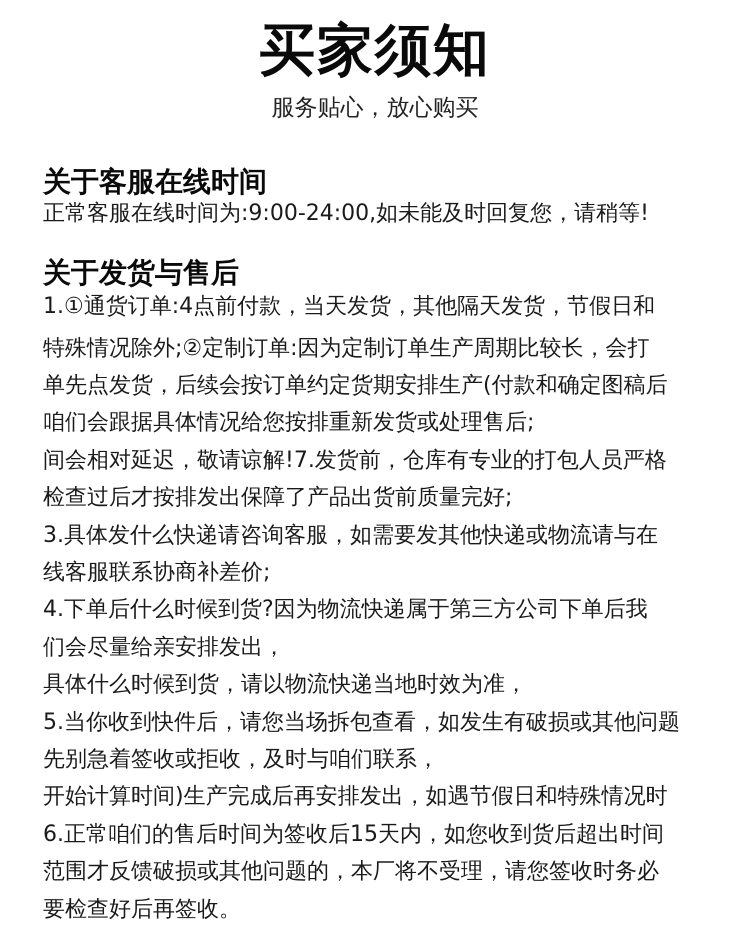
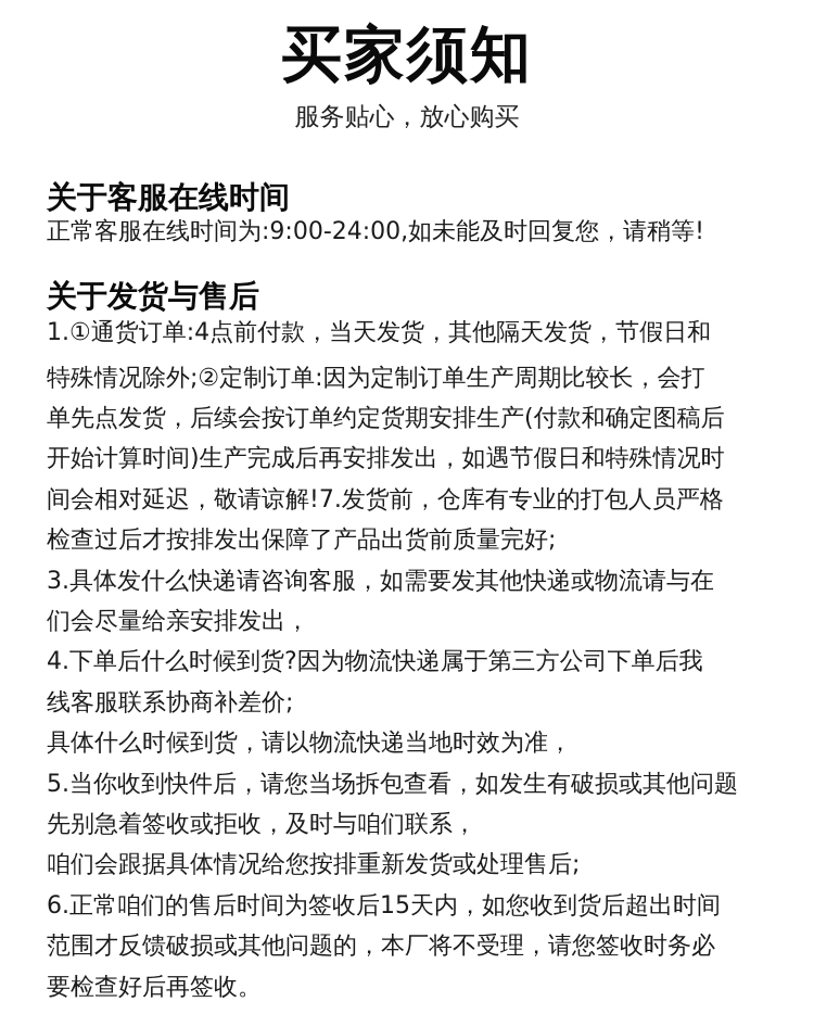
  买家须知
  服务贴心，放心购买
  关于客服在线时间
  正常客服在线时间为:9:00-24:00,如未能及时回复您，请稍等!
  关于发货与售后
  1.①通货订单:4点前付款，当天发货，其他隔天发货，节假日和
  特殊情况除外;②定制订单:因为定制订单生产周期比较长，会打
  单先点发货，后续会按订单约定货期安排生产(付款和确定图稿后
- 咱们会跟据具体情况给您按排重新发货或处理售后;
+ 开始计算时间)生产完成后再安排发出，如遇节假日和特殊情况时
  间会相对延迟，敬请谅解!7.发货前，仓库有专业的打包人员严格
  检查过后才按排发出保障了产品出货前质量完好;
  3.具体发什么快递请咨询客服，如需要发其他快递或物流请与在
- 线客服联系协商补差价;
+ 们会尽量给亲安排发出，
  4.下单后什么时候到货?因为物流快递属于第三方公司下单后我
- 们会尽量给亲安排发出，
+ 线客服联系协商补差价;
  具体什么时候到货，请以物流快递当地时效为准，
  5.当你收到快件后，请您当场拆包查看，如发生有破损或其他问题
  先别急着签收或拒收，及时与咱们联系，
- 开始计算时间)生产完成后再安排发出，如遇节假日和特殊情况时
+ 咱们会跟据具体情况给您按排重新发货或处理售后;
  6.正常咱们的售后时间为签收后15天内，如您收到货后超出时间
  范围才反馈破损或其他问题的，本厂将不受理，请您签收时务必
  要检查好后再签收。
